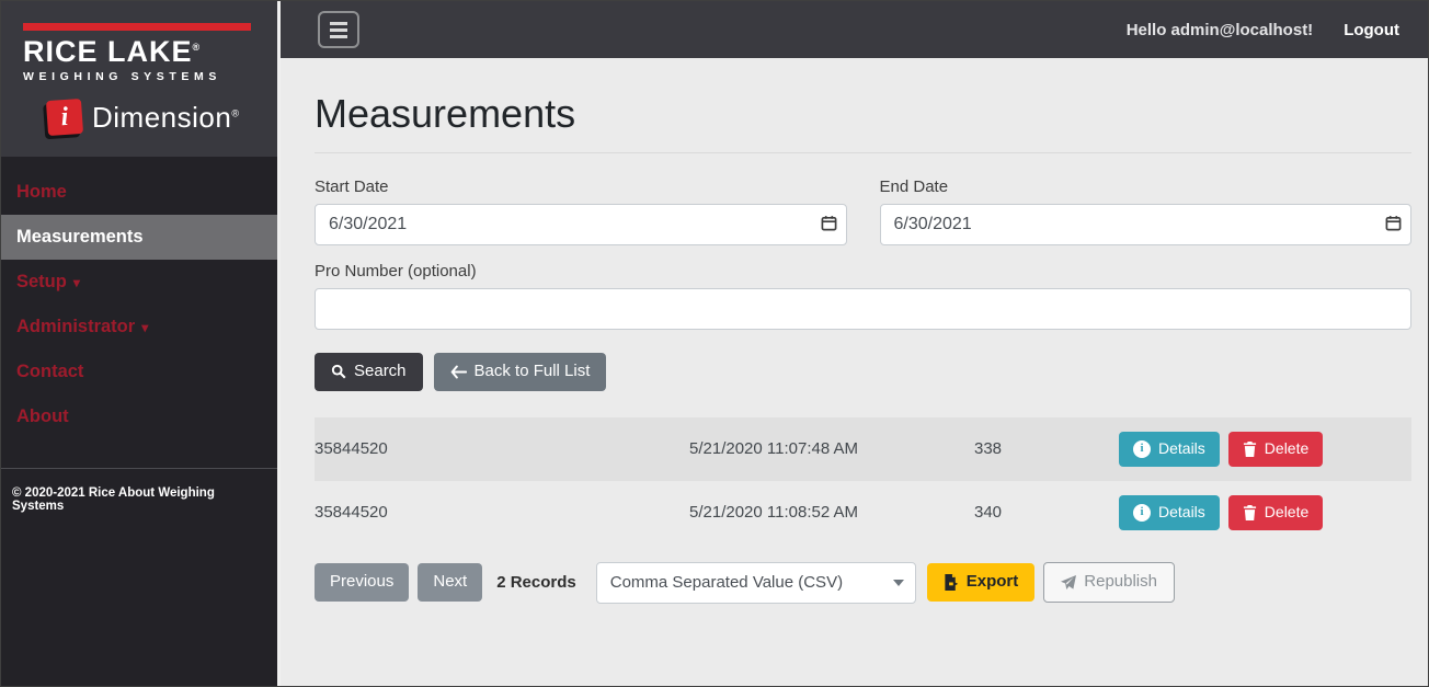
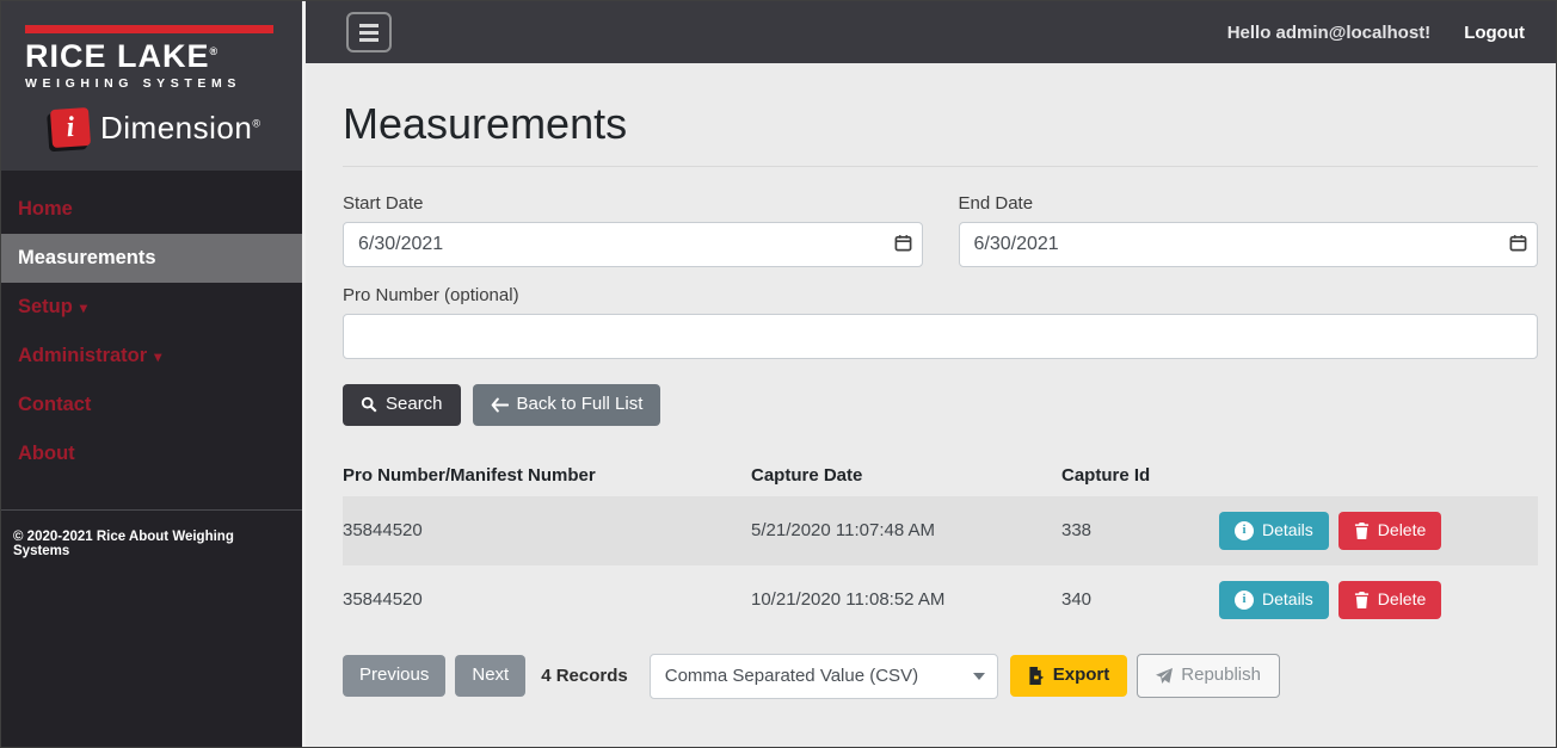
  RICE LAKE®
  WEIGHING SYSTEMS
  Dimension®
  Home
  Measurements
  Setup ▾
  Administrator ▾
  Contact
  About
  © 2020-2021 Rice About Weighing Systems
  Hello admin@localhost!
  Logout
  Measurements
  Start Date
  6/30/2021
  End Date
  6/30/2021
  Pro Number (optional)
  Search
  Back to Full List
+ Pro Number/Manifest Number
+ Capture Date
+ Capture Id
  35844520
  5/21/2020 11:07:48 AM
  338
  i
  Details
  Delete
  35844520
- 5/21/2020 11:08:52 AM
+ 10/21/2020 11:08:52 AM
  340
  i
  Details
  Delete
  Previous
  Next
- 2 Records
+ 4 Records
  Comma Separated Value (CSV)
  Export
  Republish
